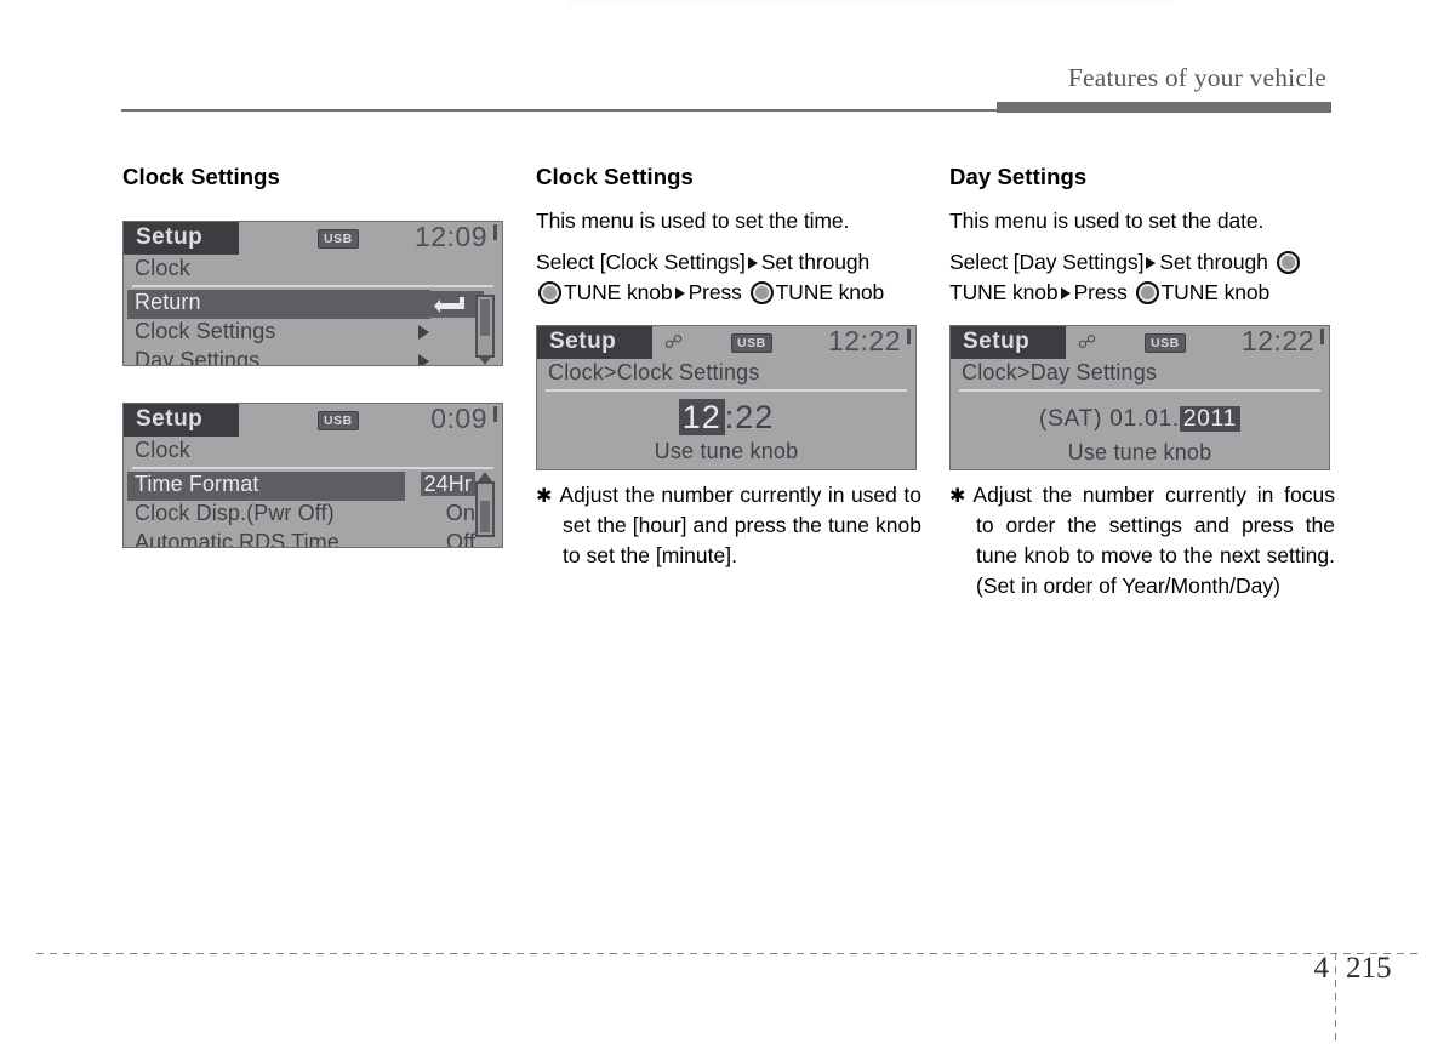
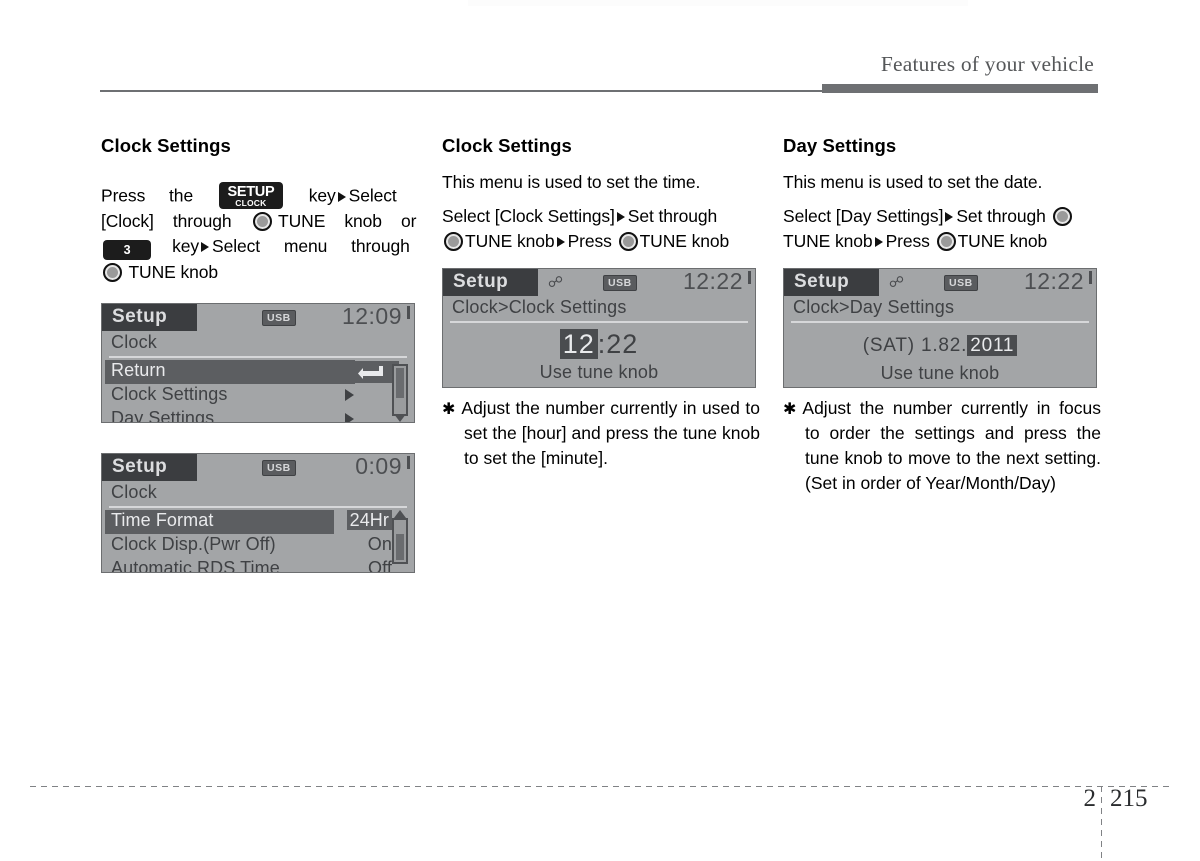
  Features of your vehicle
  Clock Settings
+ Press the
+ SETUP
+ CLOCK
+ key Select
+ [Clock] through TUNE knob or
+ 3 key Select menu through
+ TUNE knob
  Setup
  USB
  12:09
  Clock
  Return
  Clock Settings
  Day Settings
  Setup
  USB
  0:09
  Clock
  Time Format
  Clock Disp.(Pwr Off)
  Automatic RDS Time
  24Hr
  On
  Off
  Clock Settings
  This menu is used to set the time.
  Select [Clock Settings] Set through
  TUNE knob Press TUNE knob
  Setup
  ☍
  USB
  12:22
  Clock>Clock Settings
  12:22
  Use tune knob
  ✱ Adjust the number currently in used to set the [hour] and press the tune knob to set the [minute].
  Day Settings
  This menu is used to set the date.
  Select [Day Settings] Set through
  TUNE knob Press TUNE knob
  Setup
  ☍
  USB
  12:22
  Clock>Day Settings
- (SAT) 01.01. 2011
+ (SAT) 1.82. 2011
  Use tune knob
  ✱ Adjust the number currently in focus to order the settings and press the tune knob to move to the next setting. (Set in order of Year/Month/Day)
- 4
+ 2
  215
